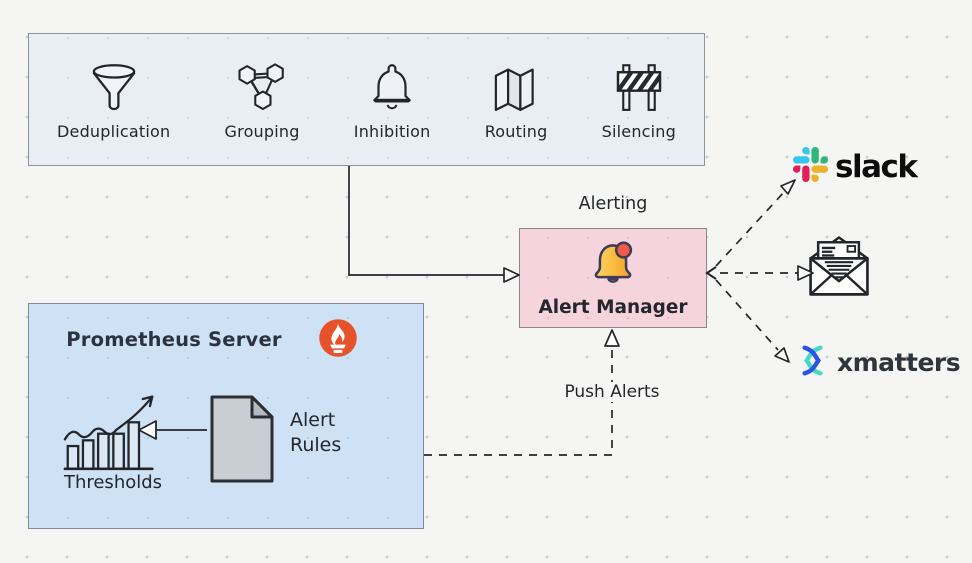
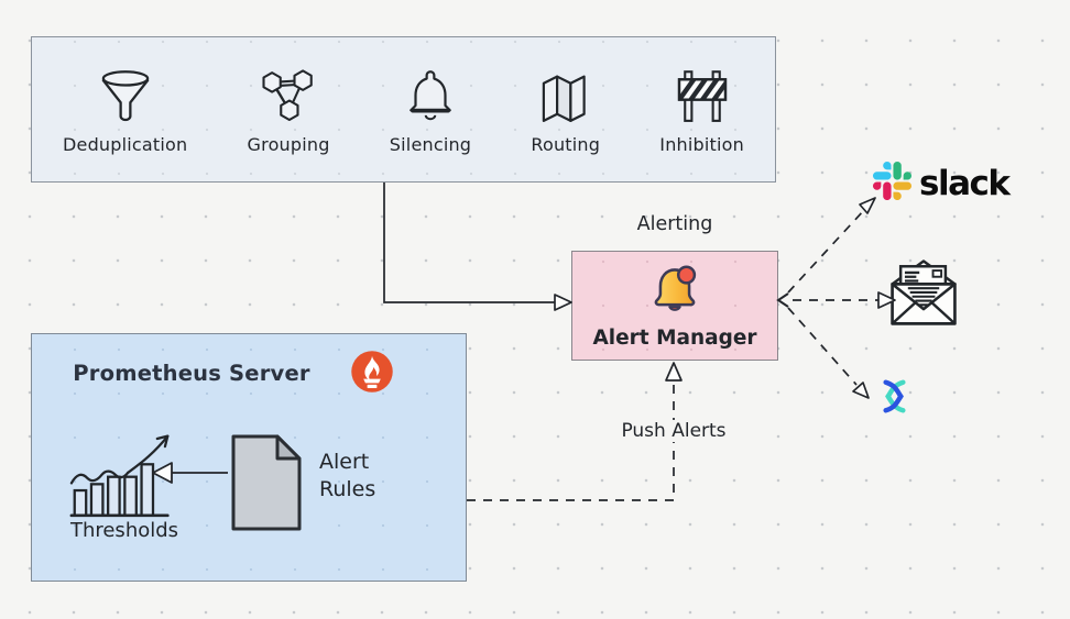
  Deduplication
  Grouping
- Inhibition
+ Silencing
  Routing
- Silencing
+ Inhibition
  Alerting
  Alert Manager
  Prometheus Server
  Thresholds
  Alert Rules
  Push Alerts
  slack
- xmatters
